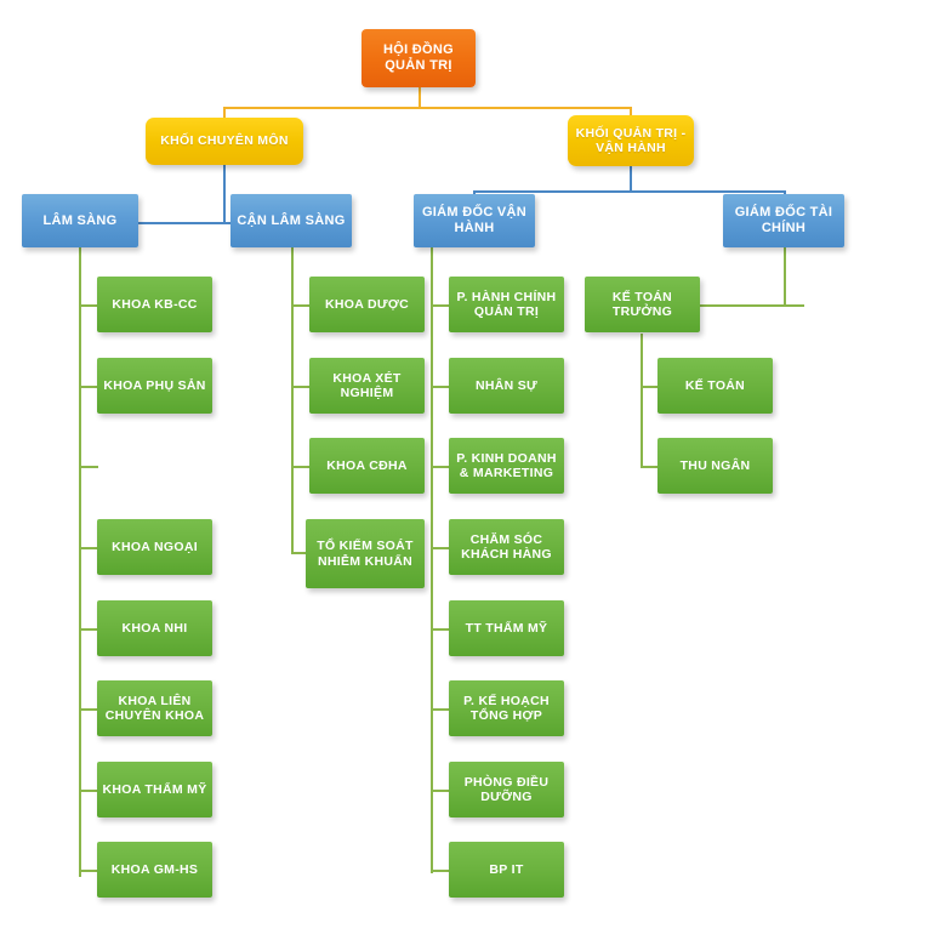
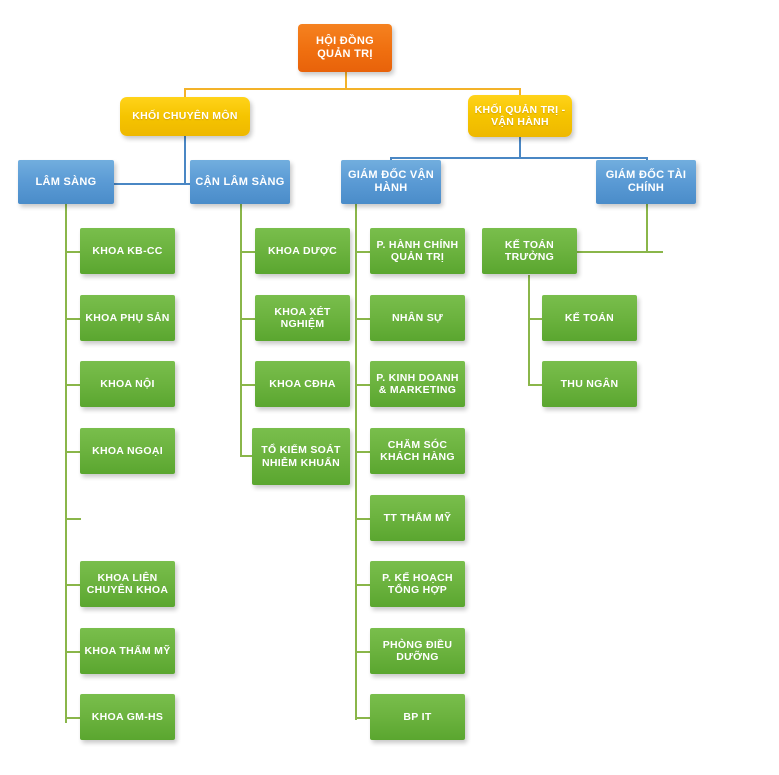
  HỘI ĐỒNG
  QUẢN TRỊ
  KHỐI CHUYÊN MÔN
  KHỐI QUẢN TRỊ -
  VẬN HÀNH
  LÂM SÀNG
  CẬN LÂM SÀNG
  GIÁM ĐỐC VẬN
  HÀNH
  GIÁM ĐỐC TÀI
  CHÍNH
  KHOA KB-CC
  KHOA PHỤ SẢN
+ KHOA NỘI
  KHOA NGOẠI
- KHOA NHI
  KHOA LIÊN
  CHUYÊN KHOA
  KHOA THẨM MỸ
  KHOA GM-HS
  KHOA DƯỢC
  KHOA XÉT
  NGHIỆM
  KHOA CĐHA
  TỔ KIỂM SOÁT
  NHIỄM KHUẨN
  P. HÀNH CHÍNH
  QUẢN TRỊ
  NHÂN SỰ
  P. KINH DOANH
  & MARKETING
  CHĂM SÓC
  KHÁCH HÀNG
  TT THẨM MỸ
  P. KẾ HOẠCH
  TỔNG HỢP
  PHÒNG ĐIỀU
  DƯỠNG
  BP IT
  KẾ TOÁN
  TRƯỞNG
  KẾ TOÁN
  THU NGÂN
